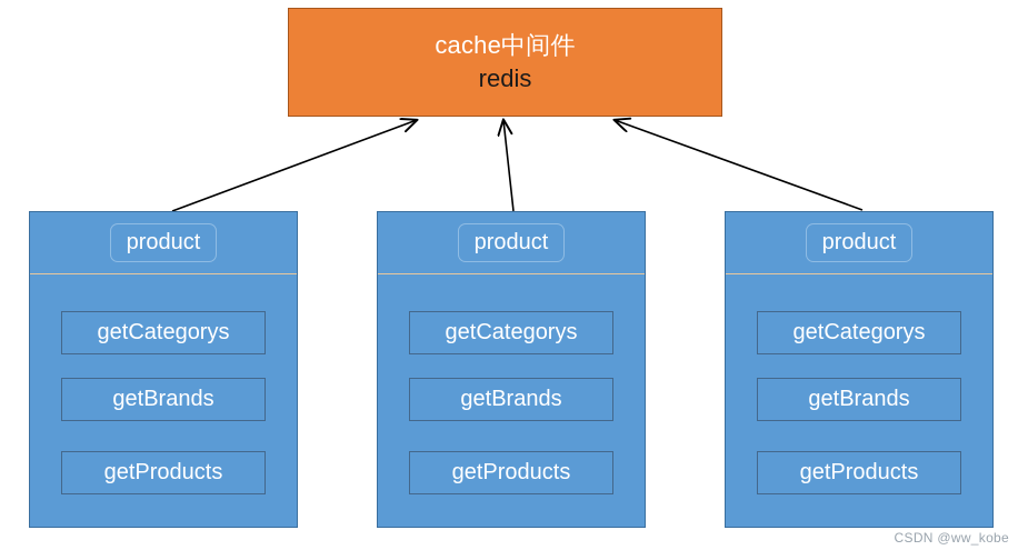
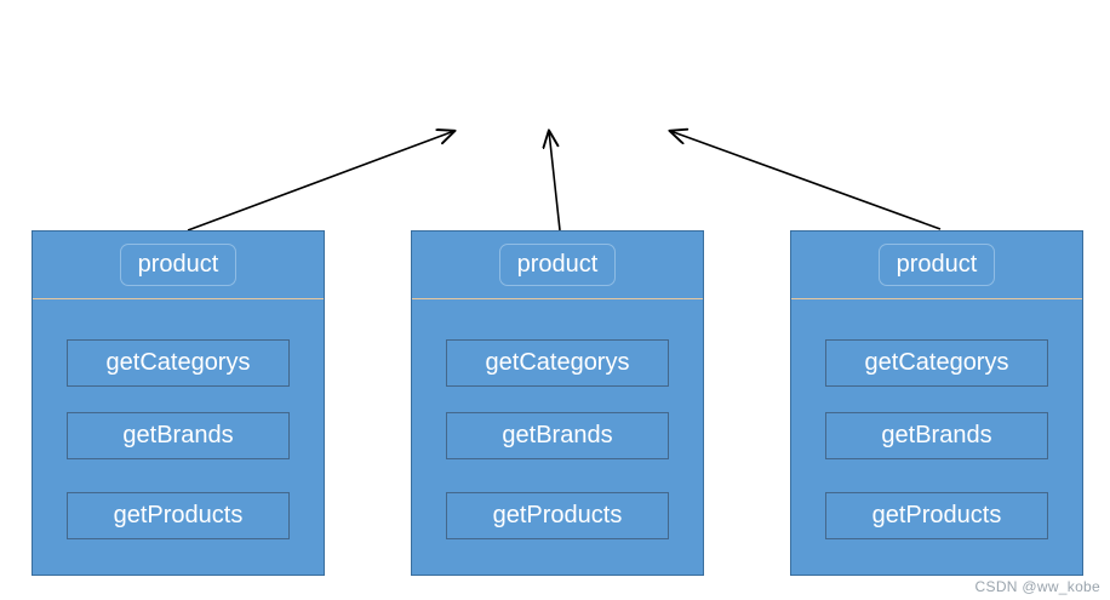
- cache中间件
- redis
  product
  getCategorys
  getBrands
  getProducts
  product
  getCategorys
  getBrands
  getProducts
  product
  getCategorys
  getBrands
  getProducts
  CSDN @ww_kobe
